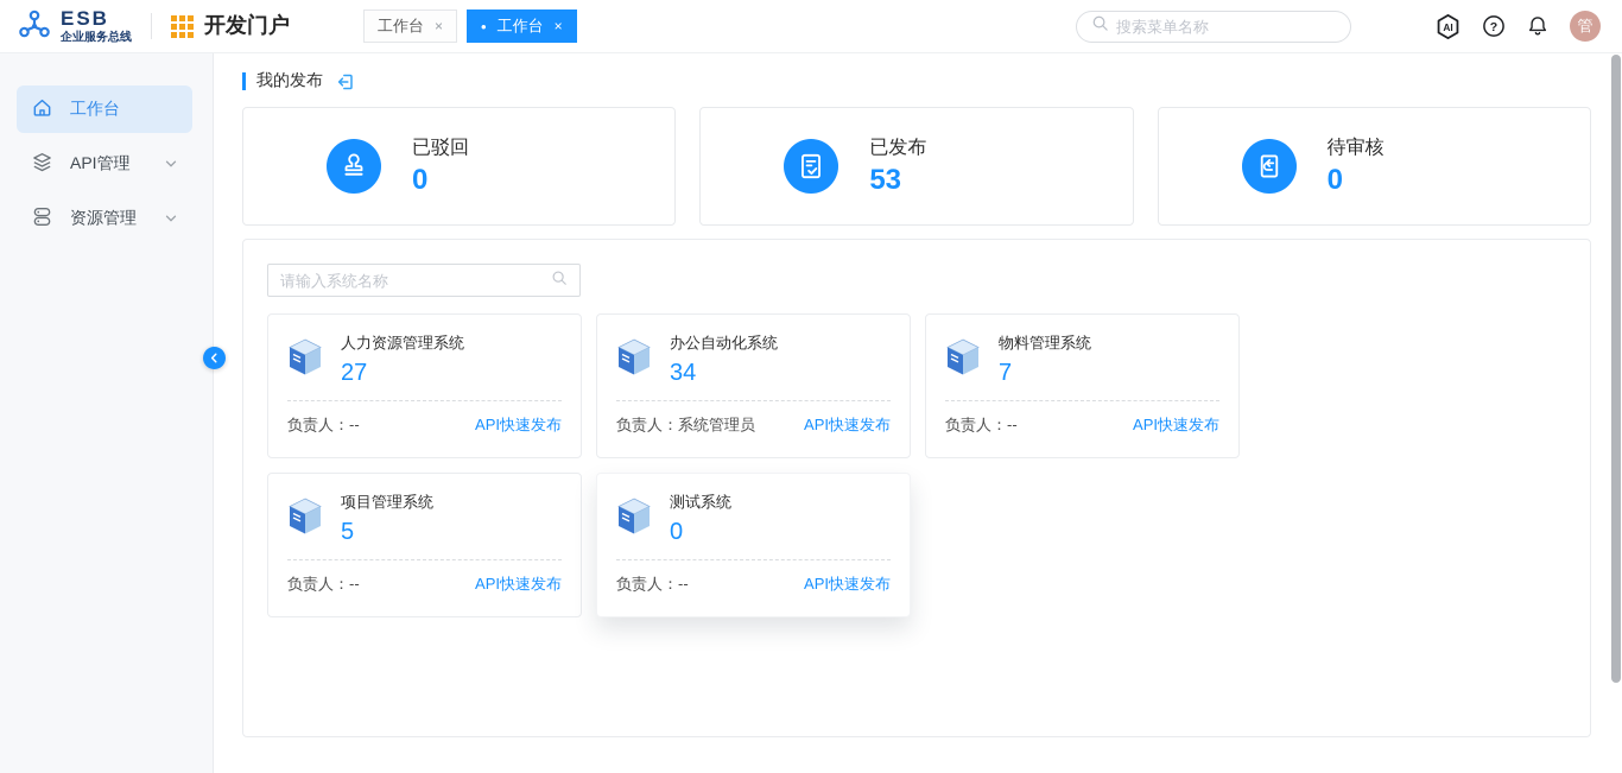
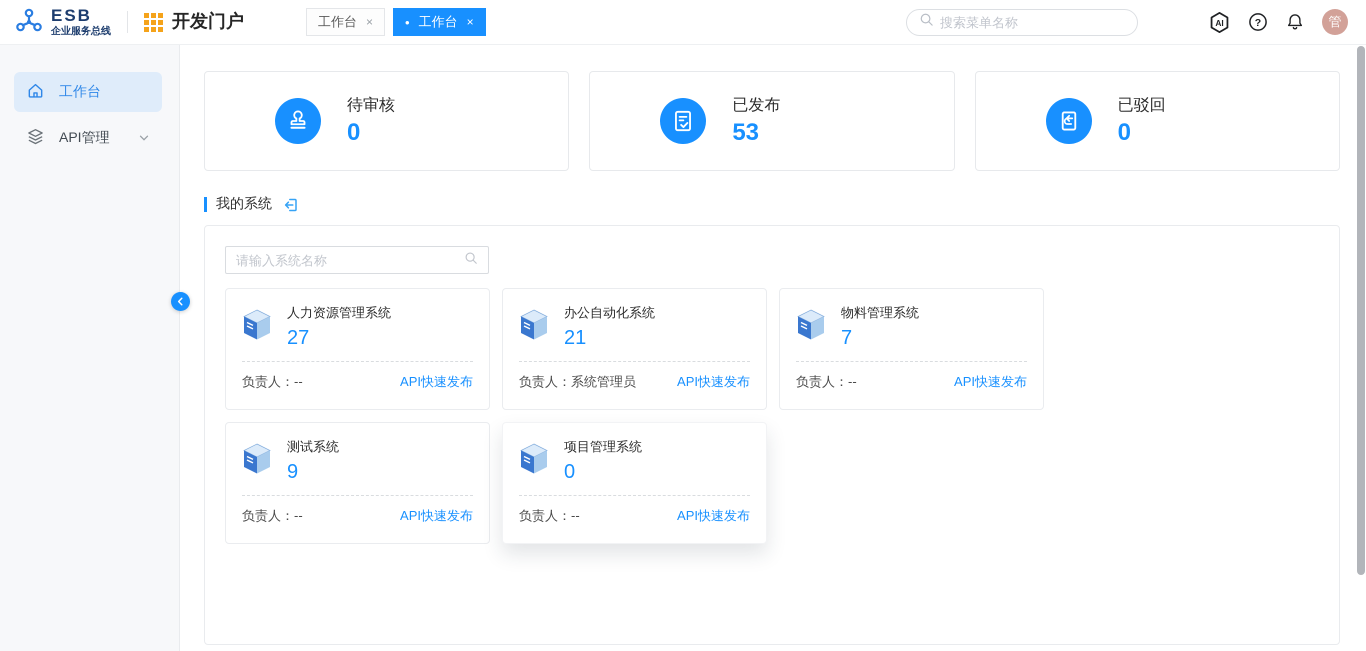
  ESB
  企业服务总线
  开发门户
  工作台
  ×
  •
  工作台
  ×
  搜索菜单名称
  AI
  ?
  管
  工作台
  API管理
- 资源管理
- 我的发布
- 已驳回
+ 待审核
  0
  已发布
  53
- 待审核
+ 已驳回
  0
+ 我的系统
  请输入系统名称
  人力资源管理系统
  27
  负责人：--
  API快速发布
  办公自动化系统
- 34
+ 21
  负责人：系统管理员
  API快速发布
  物料管理系统
  7
  负责人：--
  API快速发布
- 项目管理系统
+ 测试系统
- 5
+ 9
  负责人：--
  API快速发布
- 测试系统
+ 项目管理系统
  0
  负责人：--
  API快速发布
